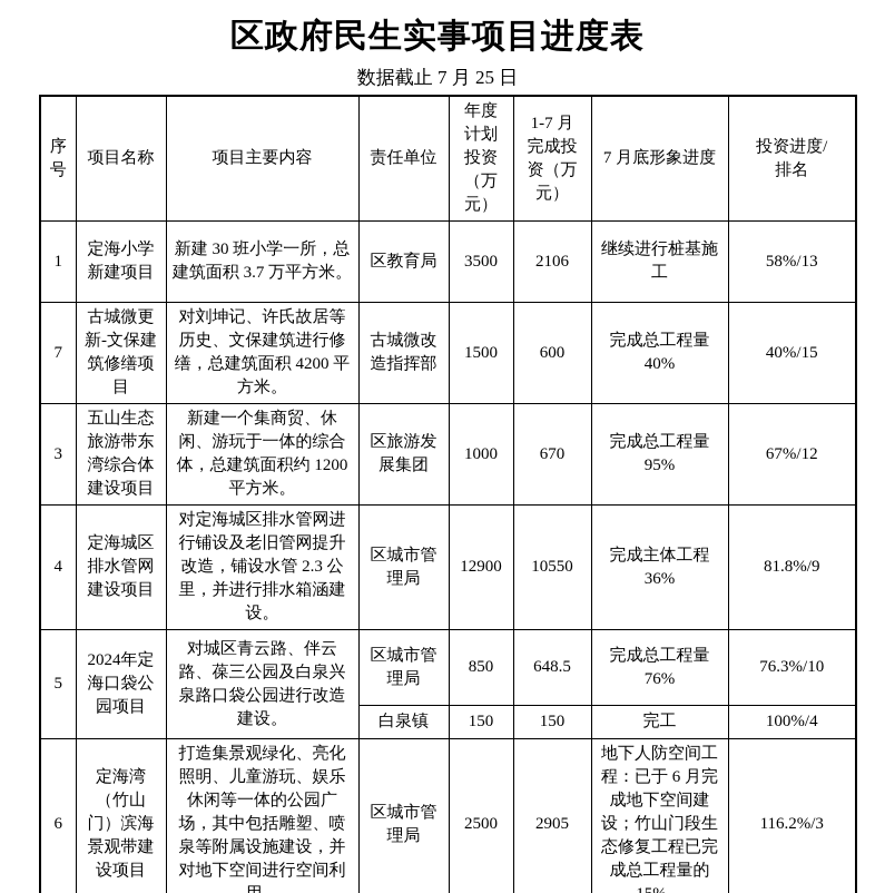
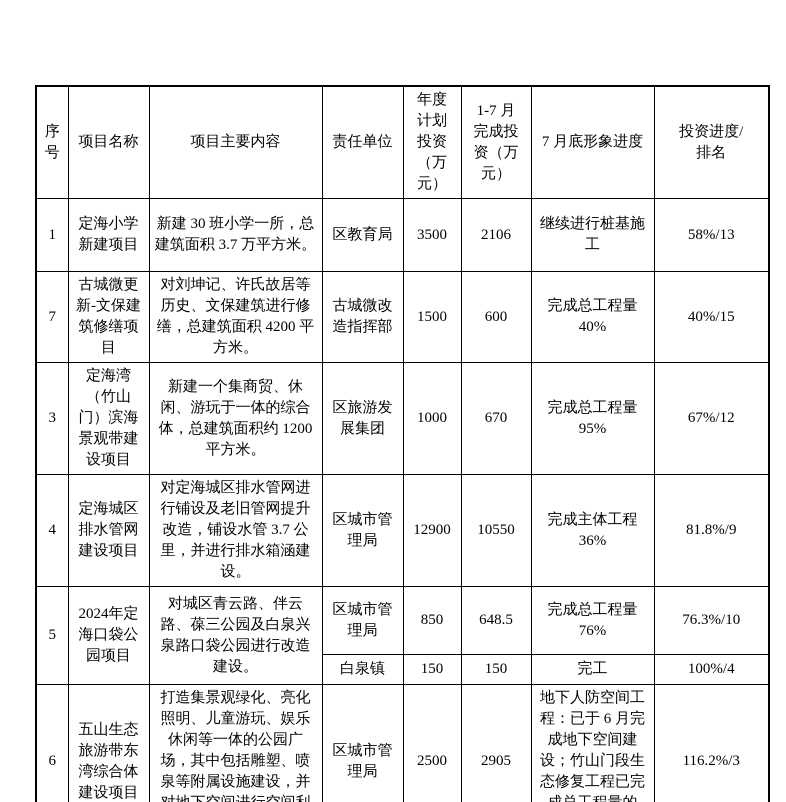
- 区政府民生实事项目进度表
- 数据截止 7 月 25 日
  序 号	项目名称	项目主要内容	责任单位	年度 计划 投资 （万 元）	1-7 月 完成投 资（万 元）	7 月底形象进度	投资进度/ 排名
  1	定海小学新建项目	新建 30 班小学一所，总建筑面积 3.7 万平方米。	区教育局	3500	2106	继续进行桩基施工	58%/13
  7	古城微更新-文保建筑修缮项目	对刘坤记、许氏故居等历史、文保建筑进行修缮，总建筑面积 4200 平方米。	古城微改造指挥部	1500	600	完成总工程量40%	40%/15
- 3	五山生态旅游带东湾综合体建设项目	新建一个集商贸、休闲、游玩于一体的综合体，总建筑面积约 1200 平方米。	区旅游发展集团	1000	670	完成总工程量95%	67%/12
+ 3	定海湾（竹山门）滨海景观带建设项目	新建一个集商贸、休闲、游玩于一体的综合体，总建筑面积约 1200 平方米。	区旅游发展集团	1000	670	完成总工程量95%	67%/12
- 4	定海城区排水管网建设项目	对定海城区排水管网进行铺设及老旧管网提升改造，铺设水管 2.3 公里，并进行排水箱涵建设。	区城市管理局	12900	10550	完成主体工程36%	81.8%/9
+ 4	定海城区排水管网建设项目	对定海城区排水管网进行铺设及老旧管网提升改造，铺设水管 3.7 公里，并进行排水箱涵建设。	区城市管理局	12900	10550	完成主体工程36%	81.8%/9
  5	2024年定海口袋公园项目	对城区青云路、伴云路、葆三公园及白泉兴泉路口袋公园进行改造建设。	区城市管理局	850	648.5	完成总工程量76%	76.3%/10
  白泉镇	150	150	完工	100%/4
- 6	定海湾（竹山门）滨海景观带建设项目	打造集景观绿化、亮化照明、儿童游玩、娱乐休闲等一体的公园广场，其中包括雕塑、喷泉等附属设施建设，并对地下空间进行空间利	区城市管理局	2500	2905	地下人防空间工程：已于 6 月完成地下空间建设；竹山门段生态修复工程已完成总工程量的	116.2%/3
+ 6	五山生态旅游带东湾综合体建设项目	打造集景观绿化、亮化照明、儿童游玩、娱乐休闲等一体的公园广场，其中包括雕塑、喷泉等附属设施建设，并	区城市管理局	2500	2905	地下人防空间工程：已于 6 月完成地下空间建设；竹山门段生态修复工程已完	116.2%/3
